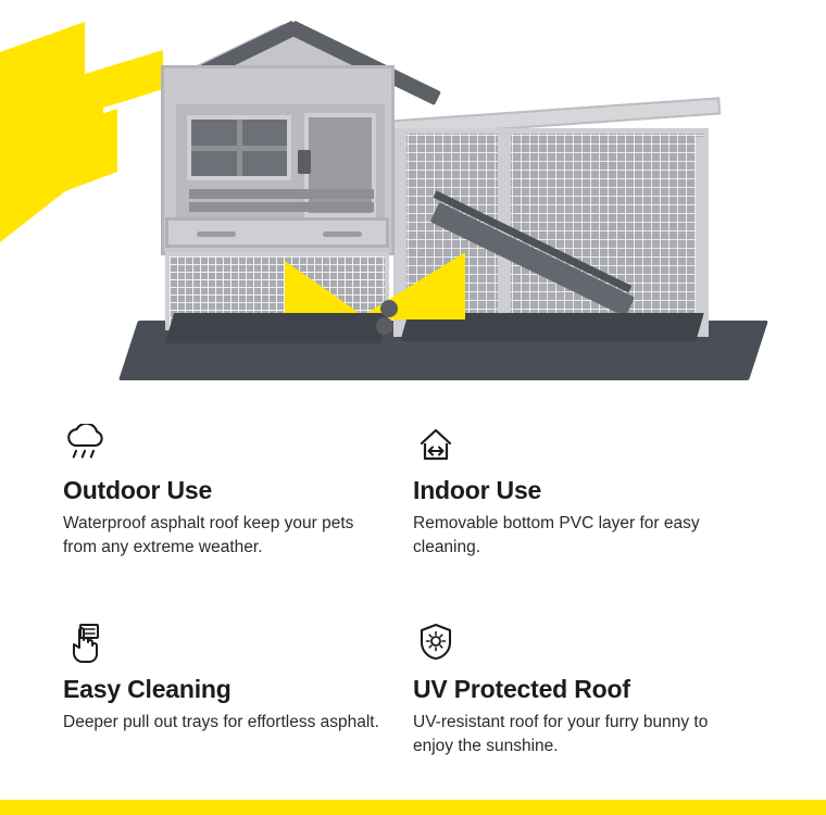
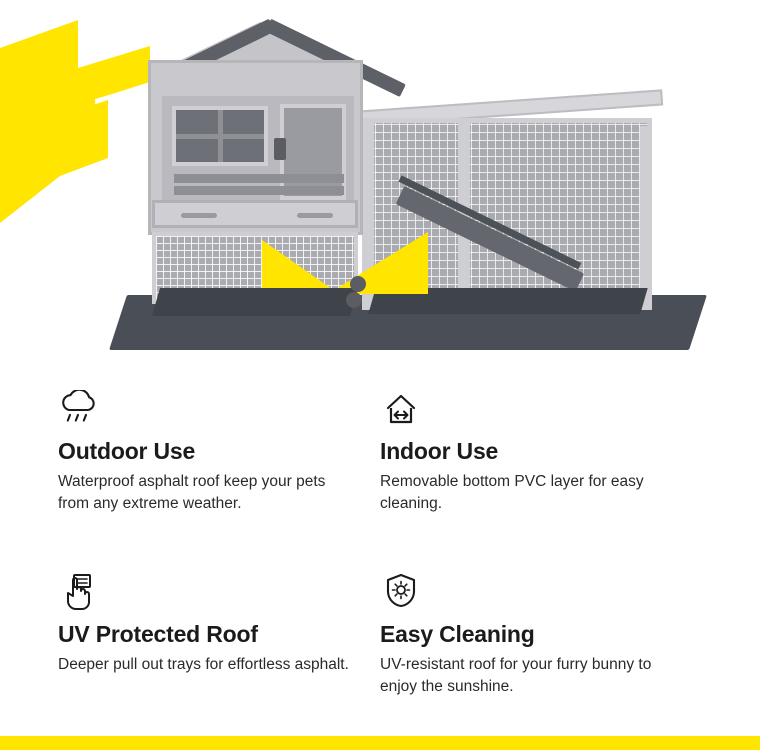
  Outdoor Use
  Waterproof asphalt roof keep your pets from any extreme weather.
  Indoor Use
  Removable bottom PVC layer for easy cleaning.
- Easy Cleaning
+ UV Protected Roof
  Deeper pull out trays for effortless asphalt.
- UV Protected Roof
+ Easy Cleaning
  UV-resistant roof for your furry bunny to enjoy the sunshine.
